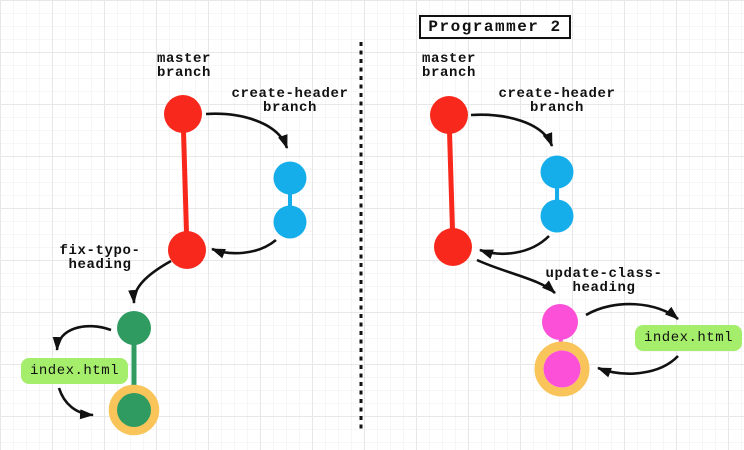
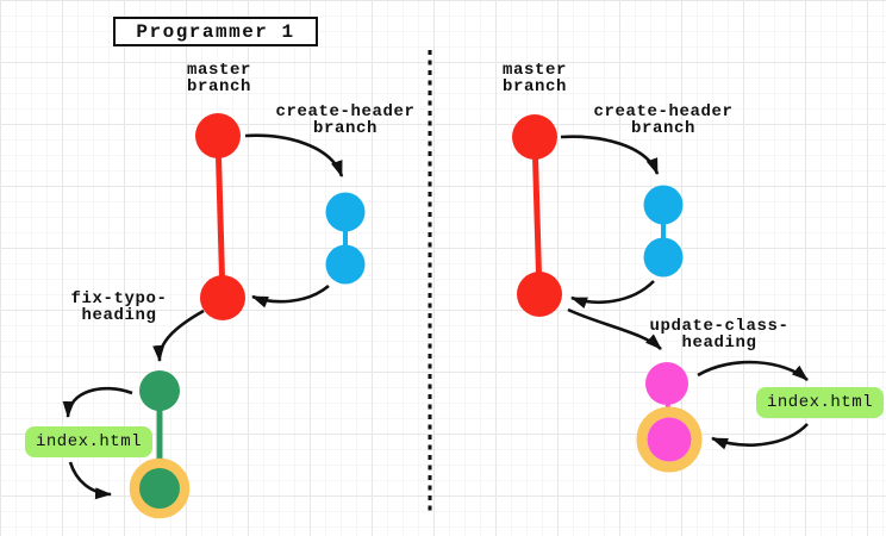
+ Programmer 1
  master
  branch
  create-header
  branch
  fix-typo-
  heading
  index.html
- Programmer 2
  master
  branch
  create-header
  branch
  update-class-
  heading
  index.html
